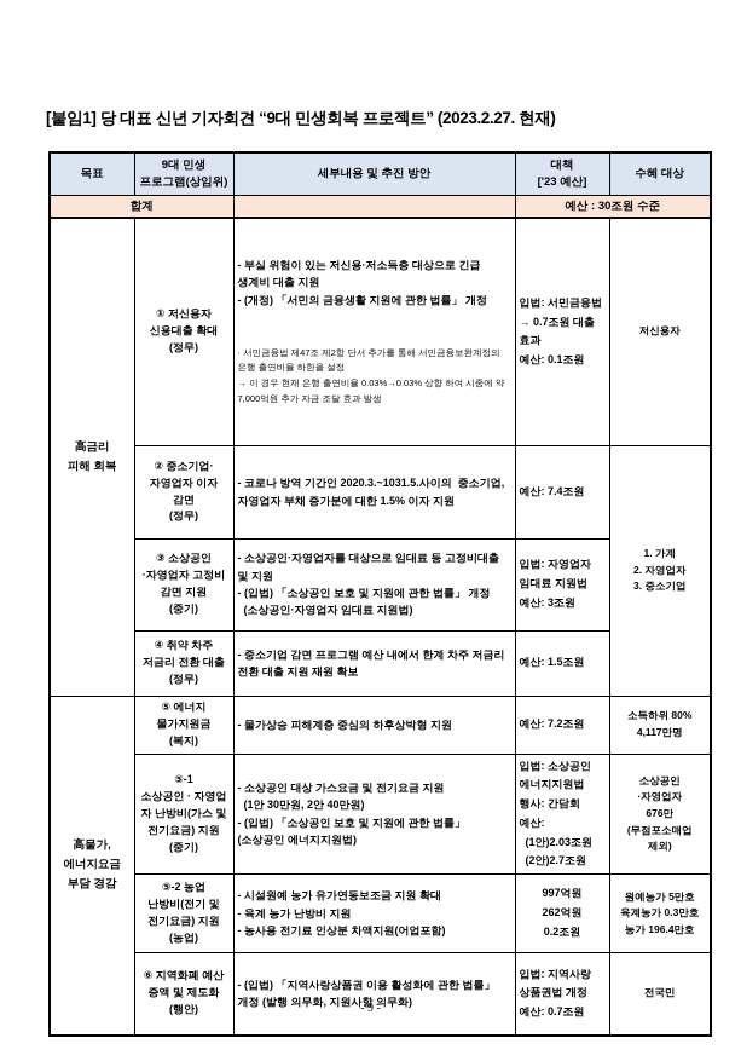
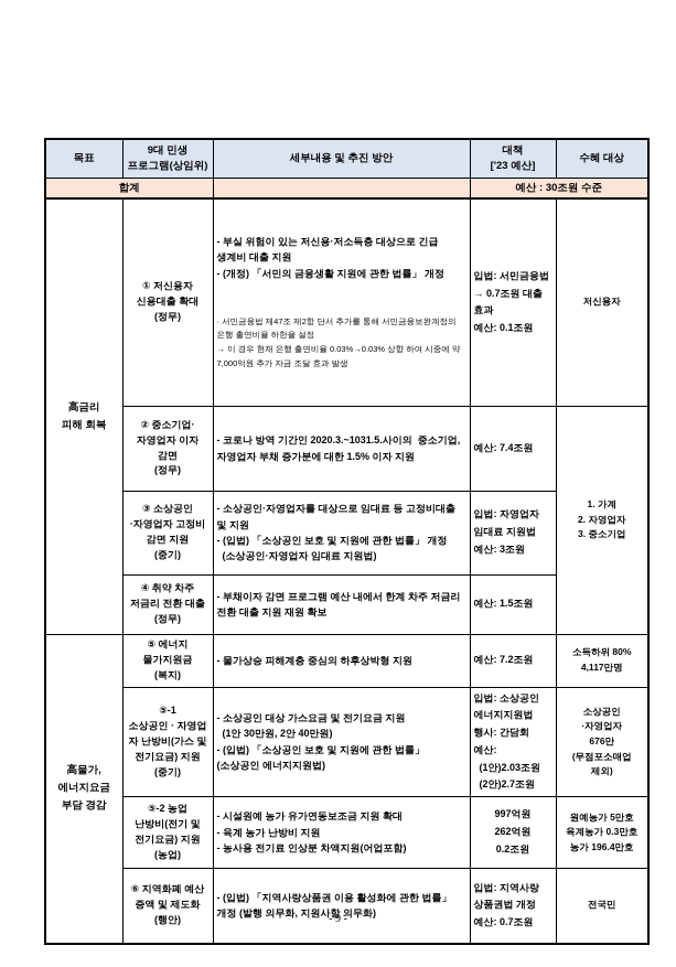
- [붙임1] 당 대표 신년 기자회견 “9대 민생회복 프로젝트” (2023.2.27. 현재)
  목표	9대 민생 프로그램(상임위)	세부내용 및 추진 방안	대책 ['23 예산]	수혜 대상
  합계		예산 : 30조원 수준
  高금리 피해 회복	① 저신용자 신용대출 확대 (정무)	- 부실 위험이 있는 저신용·저소득층 대상으로 긴급 생계비 대출 지원 - (개정) 「서민의 금융생활 지원에 관한 법률」 개정 · 서민금융법 제47조 제2항 단서 추가를 통해 서민금융보완계정의 은행 출연비율 하한을 설정 → 이 경우 현재 은행 출연비율 0.03%→0.03% 상향 하여 시중에 약 7,000억원 추가 자금 조달 효과 발생	입법: 서민금융법 → 0.7조원 대출 효과 예산: 0.1조원	저신용자
  ② 중소기업· 자영업자 이자 감면 (정무)	- 코로나 방역 기간인 2020.3.~1031.5.사이의 중소기업, 자영업자 부채 증가분에 대한 1.5% 이자 지원	예산: 7.4조원	1. 가계 2. 자영업자 3. 중소기업
  ③ 소상공인 ·자영업자 고정비 감면 지원 (중기)	- 소상공인·자영업자를 대상으로 임대료 등 고정비대출 및 지원 - (입법) 「소상공인 보호 및 지원에 관한 법률」 개정 (소상공인·자영업자 임대료 지원법)	입법: 자영업자 임대료 지원법 예산: 3조원
- ④ 취약 차주 저금리 전환 대출 (정무)	- 중소기업 감면 프로그램 예산 내에서 한계 차주 저금리 전환 대출 지원 재원 확보	예산: 1.5조원
+ ④ 취약 차주 저금리 전환 대출 (정무)	- 부채이자 감면 프로그램 예산 내에서 한계 차주 저금리 전환 대출 지원 재원 확보	예산: 1.5조원
  高물가, 에너지요금 부담 경감	⑤ 에너지 물가지원금 (복지)	- 물가상승 피해계층 중심의 하후상박형 지원	예산: 7.2조원	소득하위 80% 4,117만명
  ⑤-1 소상공인 · 자영업 자 난방비(가스 및 전기요금) 지원 (중기)	- 소상공인 대상 가스요금 및 전기요금 지원 (1안 30만원, 2안 40만원) - (입법) 「소상공인 보호 및 지원에 관한 법률」(소상공인 에너지지원법)	입법: 소상공인 에너지지원법 행사: 간담회 예산: (1안)2.03조원 (2안)2.7조원	소상공인 ·자영업자 676만 (무점포소매업 제외)
  ⑤-2 농업 난방비(전기 및 전기요금) 지원 (농업)	- 시설원예 농가 유가연동보조금 지원 확대 - 육계 농가 난방비 지원 - 농사용 전기료 인상분 차액지원(어업포함)	997억원 262억원 0.2조원	원예농가 5만호 육계농가 0.3만호 농가 196.4만호
  ⑥ 지역화폐 예산 증액 및 제도화 (행안)	- (입법) 「지역사랑상품권 이용 활성화에 관한 법률」 개정 (발행 의무화, 지원사항 의무화)	입법: 지역사랑 상품권법 개정 예산: 0.7조원	전국민
  - 9 -
